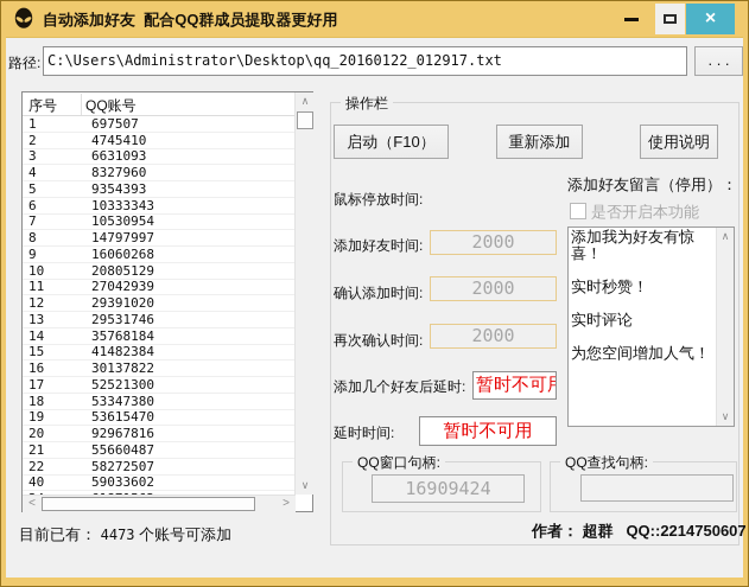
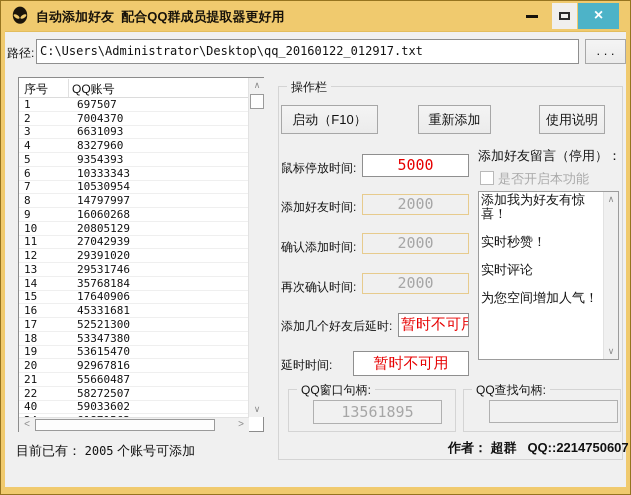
  自动添加好友 配合QQ群成员提取器更好用
  ×
  路径:
  C:\Users\Administrator\Desktop\qq_20160122_012917.txt
  . . .
  序号
  QQ账号
  1
  697507
  2
- 4745410
+ 7004370
  3
  6631093
  4
  8327960
  5
  9354393
  6
  10333343
  7
  10530954
  8
  14797997
  9
  16060268
  10
  20805129
  11
  27042939
  12
  29391020
  13
  29531746
  14
  35768184
  15
- 41482384
+ 17640906
  16
- 30137822
+ 45331681
  17
  52521300
  18
  53347380
  19
  53615470
  20
  92967816
  21
  55660487
  22
  58272507
  40
  59033602
  ∧
  ∨
  <
  >
- 目前已有： 4473 个账号可添加
+ 目前已有： 2005 个账号可添加
  操作栏
  启动（F10）
  重新添加
  使用说明
  鼠标停放时间:
+ 5000
  添加好友时间:
  2000
  确认添加时间:
  2000
  再次确认时间:
  2000
  添加几个好友后延时:
  暂时不可用
  延时时间:
  暂时不可用
  添加好友留言（停用）：
  是否开启本功能
  添加我为好友有惊喜！
  实时秒赞！
  实时评论
  为您空间增加人气！
  ∧
  ∨
  QQ窗口句柄:
- 16909424
+ 13561895
  QQ查找句柄:
  作者： 超群 QQ::2214750607
